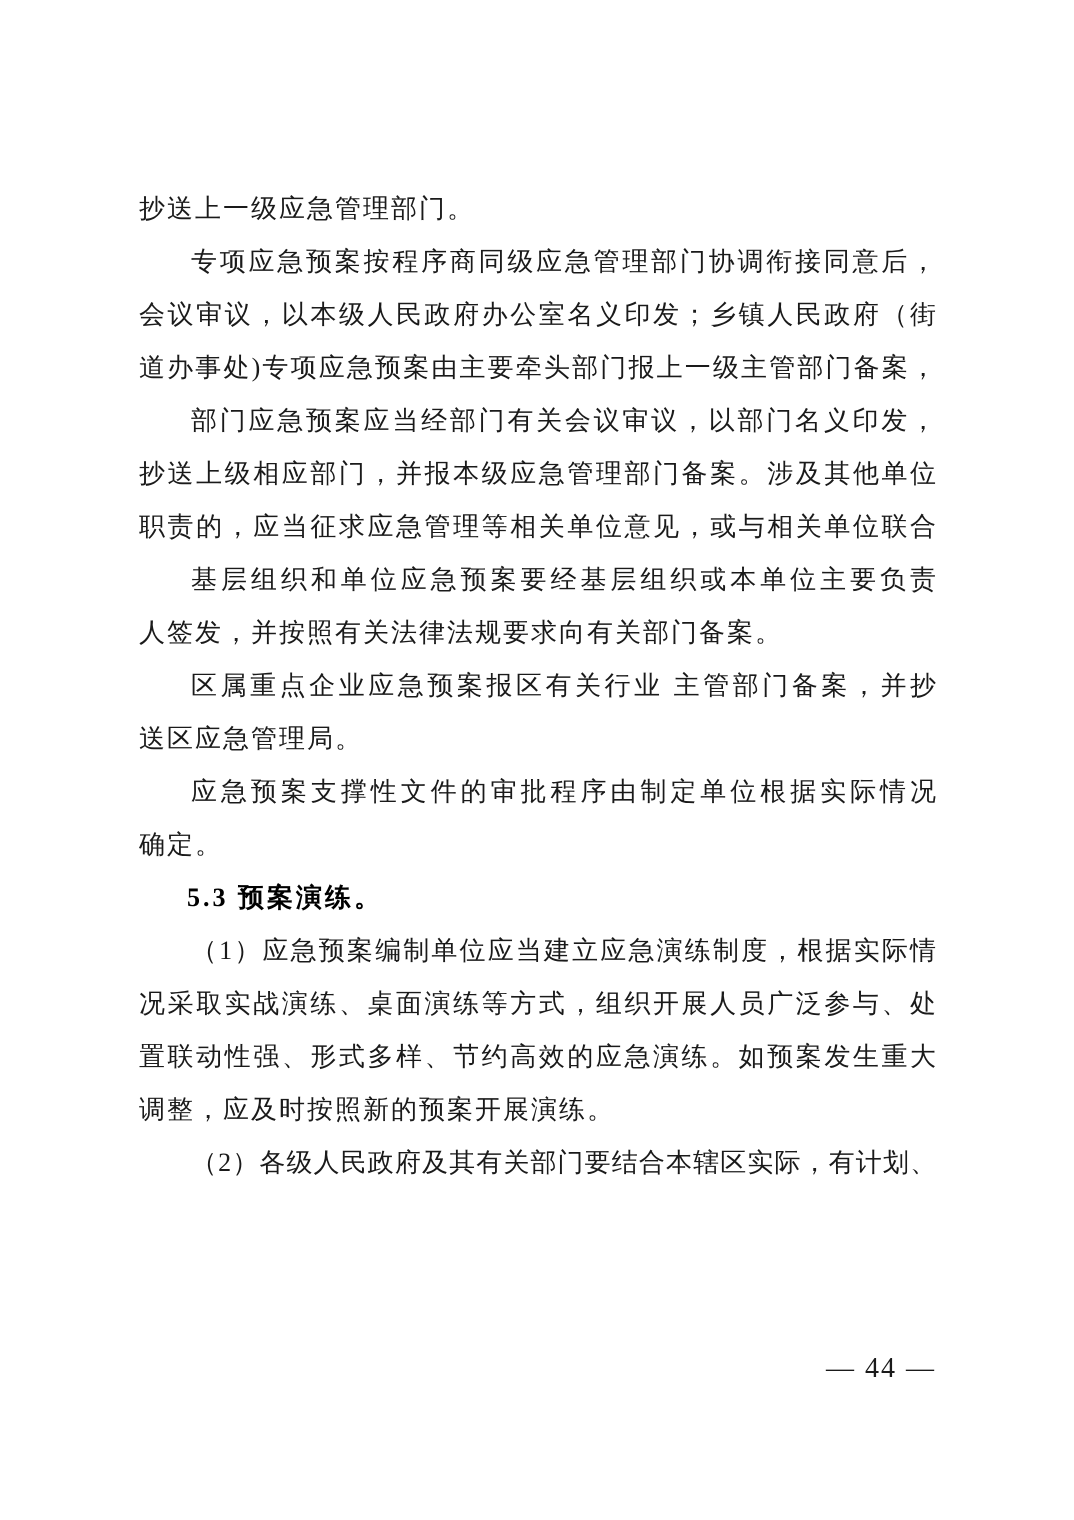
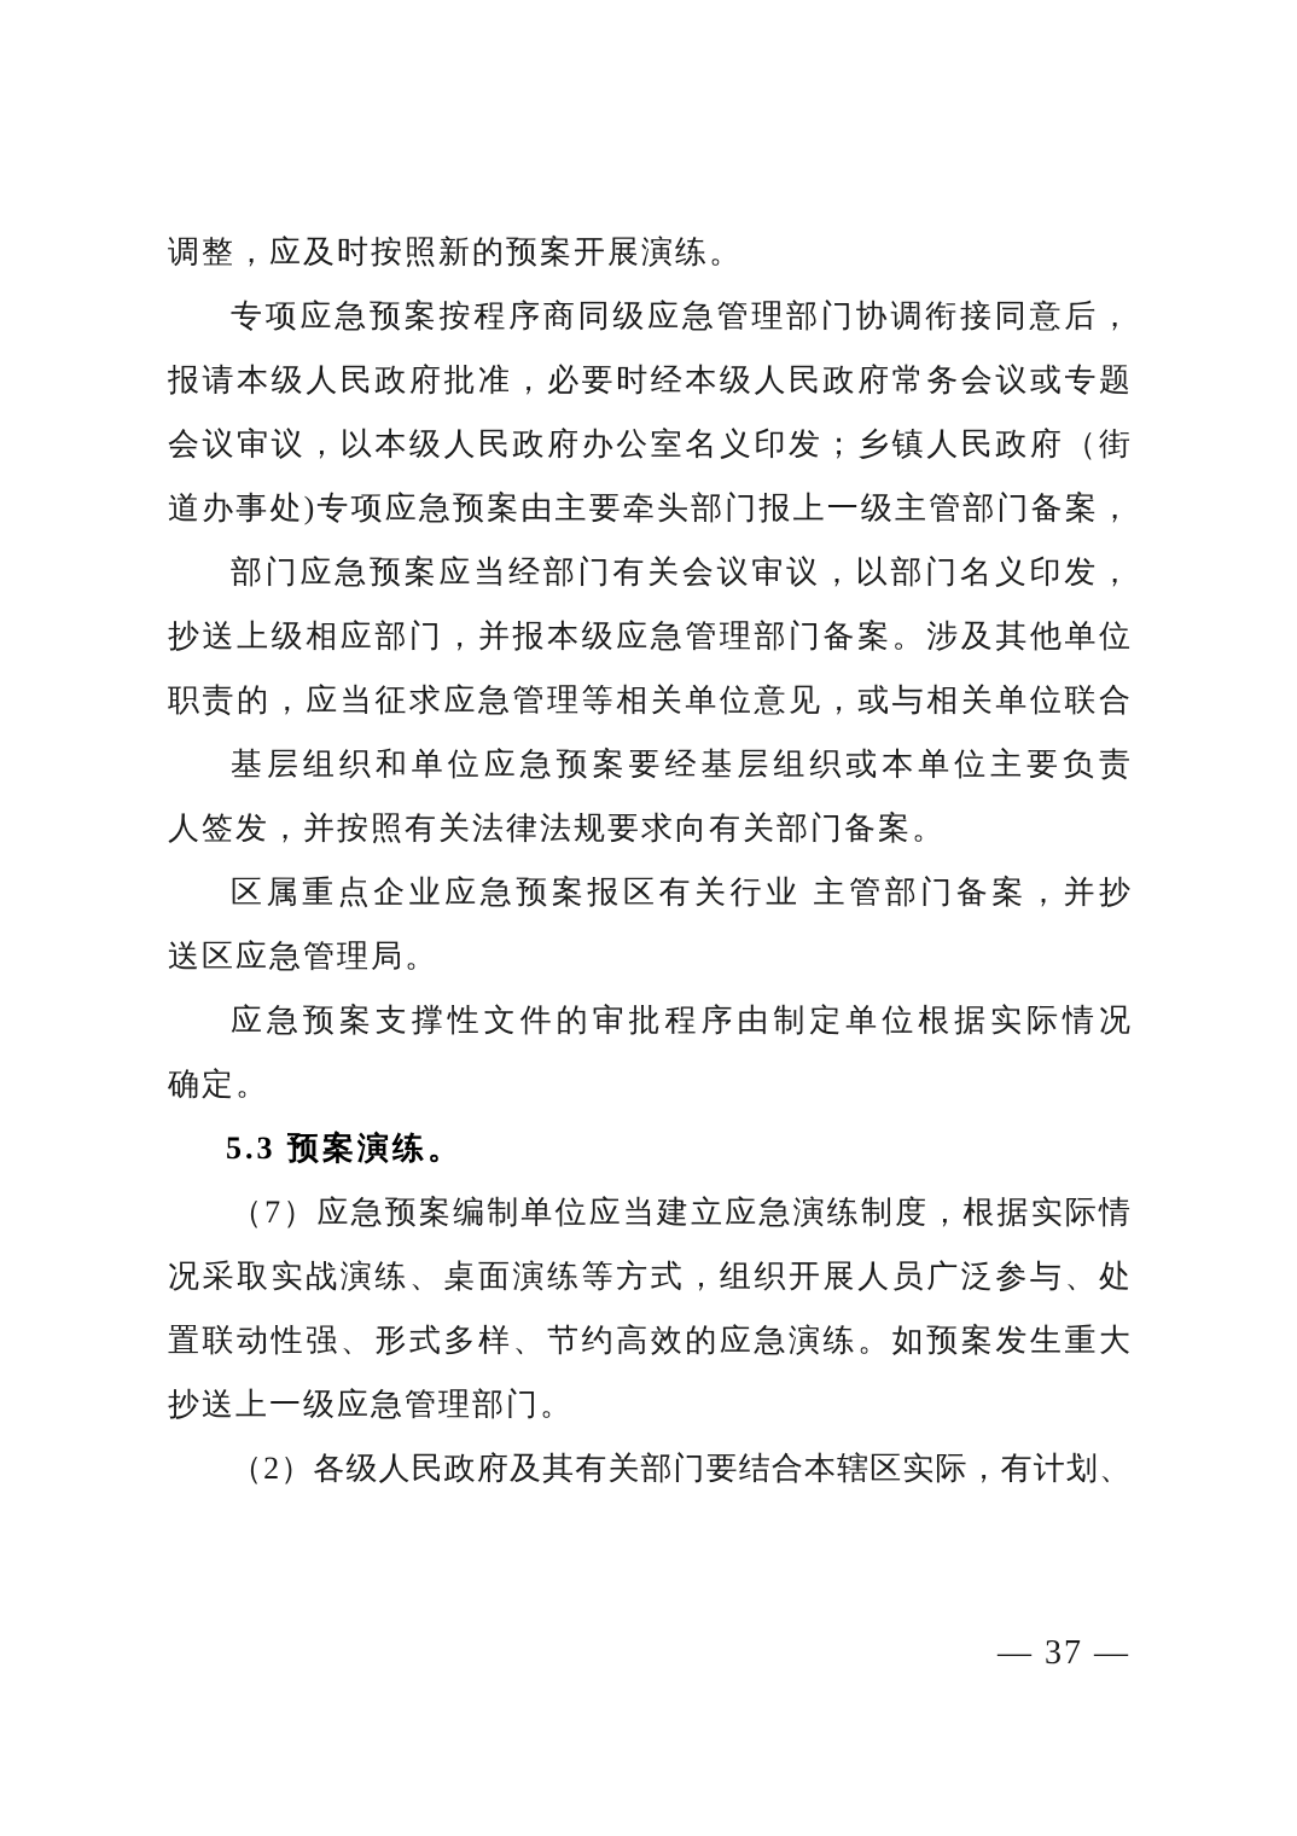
- 抄送上一级应急管理部门。
+ 调整，应及时按照新的预案开展演练。
  专项应急预案按程序商同级应急管理部门协调衔接同意后，
+ 报请本级人民政府批准，必要时经本级人民政府常务会议或专题
  会议审议，以本级人民政府办公室名义印发；乡镇人民政府（街
  道办事处)专项应急预案由主要牵头部门报上一级主管部门备案，
  部门应急预案应当经部门有关会议审议，以部门名义印发，
  抄送上级相应部门，并报本级应急管理部门备案。涉及其他单位
  职责的，应当征求应急管理等相关单位意见，或与相关单位联合
  基层组织和单位应急预案要经基层组织或本单位主要负责
  人签发，并按照有关法律法规要求向有关部门备案。
  区属重点企业应急预案报区有关行业 主管部门备案，并抄
  送区应急管理局。
  应急预案支撑性文件的审批程序由制定单位根据实际情况
  确定。
  5.3 预案演练。
- （1）应急预案编制单位应当建立应急演练制度，根据实际情
+ （7）应急预案编制单位应当建立应急演练制度，根据实际情
  况采取实战演练、桌面演练等方式，组织开展人员广泛参与、处
  置联动性强、形式多样、节约高效的应急演练。如预案发生重大
- 调整，应及时按照新的预案开展演练。
+ 抄送上一级应急管理部门。
  （2）各级人民政府及其有关部门要结合本辖区实际，有计划、
- — 44 —
+ — 37 —
